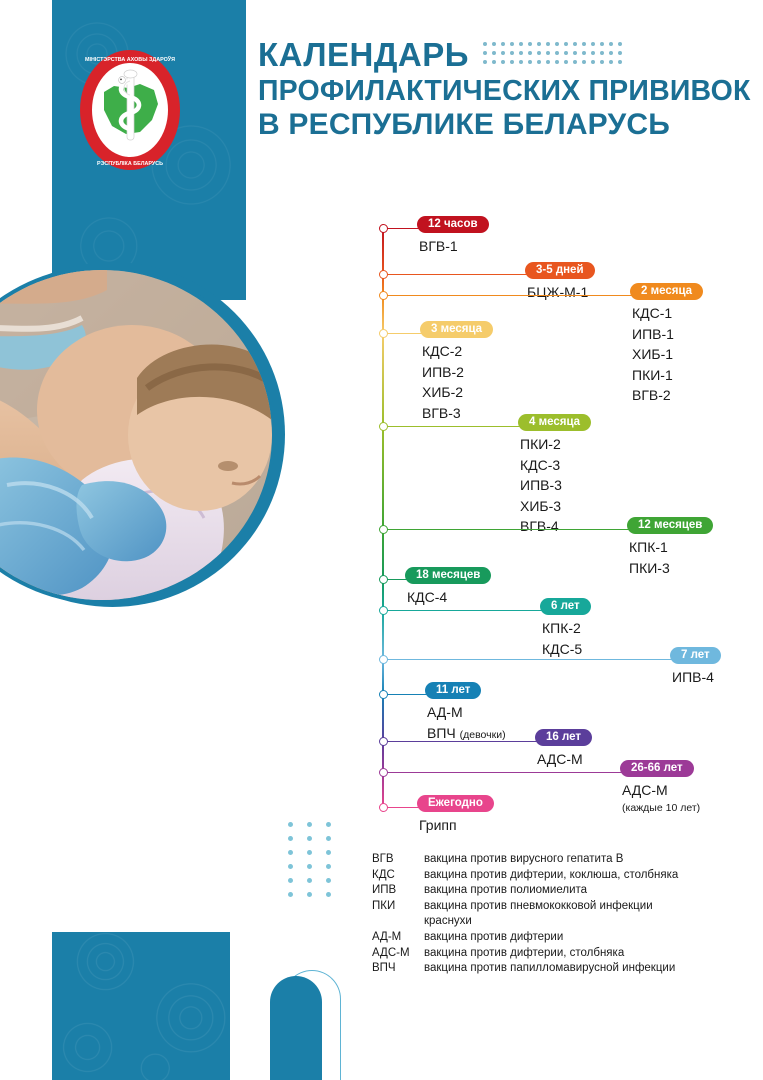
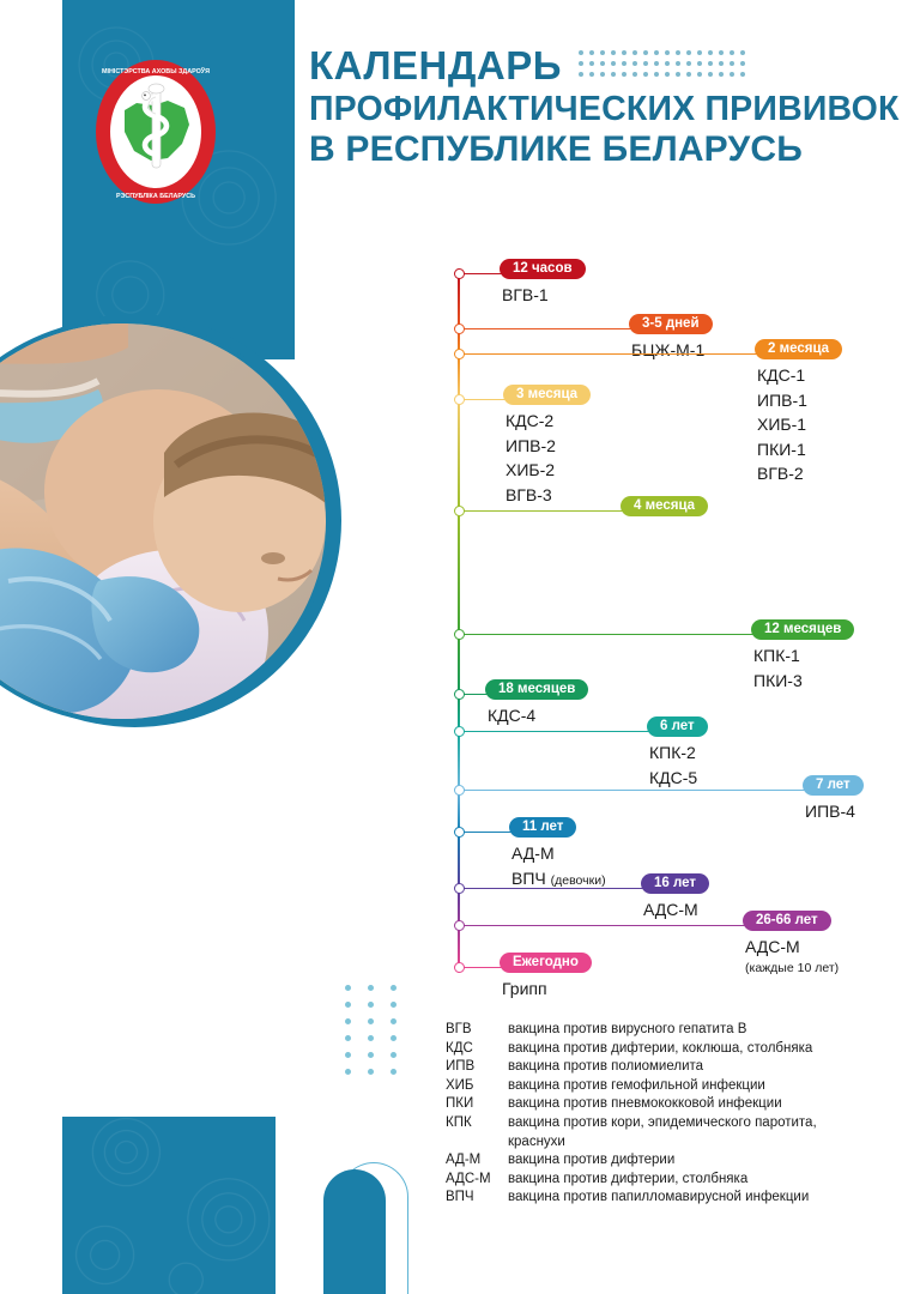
  КАЛЕНДАРЬ
  ПРОФИЛАКТИЧЕСКИХ ПРИВИВО
  В РЕСПУБЛИКЕ БЕЛАРУСЬ
  12 часов
  ВГВ-1
  3-5 дней
  БЦЖ-М-1
  2 месяца
  КДС-1
  ИПВ-1
  ХИБ-1
  ПКИ-1
  ВГВ-2
  3 месяца
  КДС-2
  ИПВ-2
  ХИБ-2
  ВГВ-3
  4 месяца
- ПКИ-2
- КДС-3
- ИПВ-3
- ХИБ-3
- ВГВ-4
  12 месяцев
  КПК-1
  ПКИ-3
  18 месяцев
  КДС-4
  6 лет
  КПК-2
  КДС-5
  7 лет
  ИПВ-4
  11 лет
  АД-М
  ВПЧ (девочки)
  16 лет
  АДС-М
  26-66 лет
  АДС-М
  (каждые 10 лет)
  Ежегодно
  Грипп
  ВГВ
  вакцина против вирусного гепатита В
  КДС
  вакцина против дифтерии, коклюша, столбняка
  ИПВ
  вакцина против полиомиелита
+ ХИБ
+ вакцина против гемофильной инфекции
  ПКИ
  вакцина против пневмококковой инфекции
+ КПК
+ вакцина против кори, эпидемического паротита,
  краснухи
  АД-М
  вакцина против дифтерии
  АДС-М
  вакцина против дифтерии, столбняка
  ВПЧ
  вакцина против папилломавирусной инфекции
